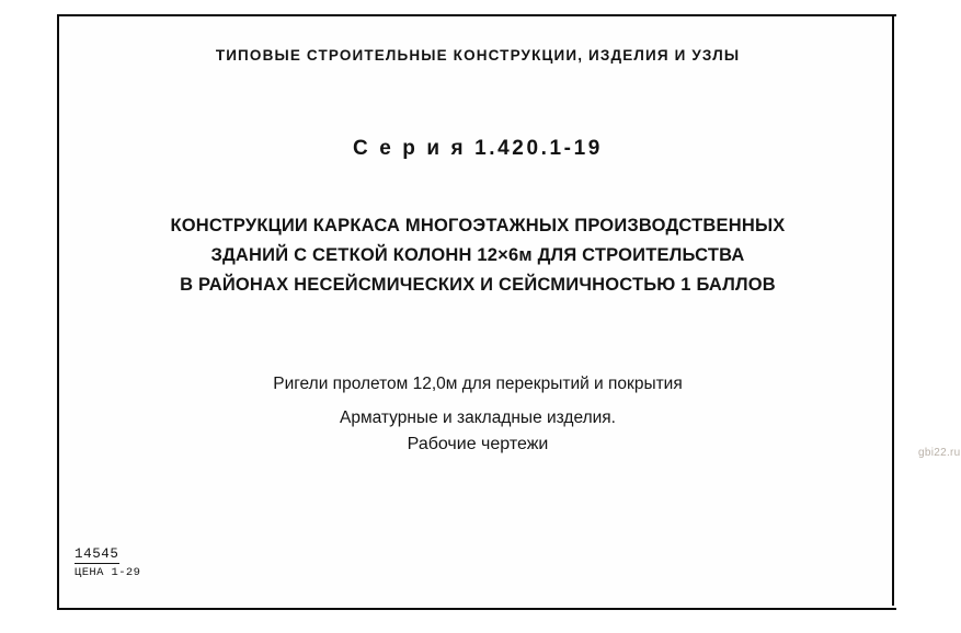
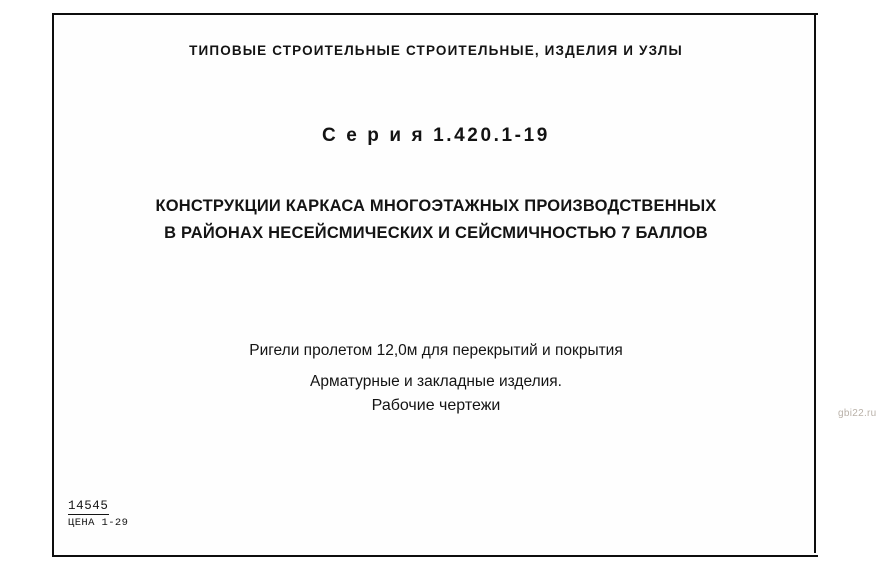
- ТИПОВЫЕ СТРОИТЕЛЬНЫЕ КОНСТРУКЦИИ, ИЗДЕЛИЯ И УЗЛЫ
+ ТИПОВЫЕ СТРОИТЕЛЬНЫЕ СТРОИТЕЛЬНЫЕ, ИЗДЕЛИЯ И УЗЛЫ
  С е р и я 1.420.1-19
  КОНСТРУКЦИИ КАРКАСА МНОГОЭТАЖНЫХ ПРОИЗВОДСТВЕННЫХ
- ЗДАНИЙ С СЕТКОЙ КОЛОНН 12×6м ДЛЯ СТРОИТЕЛЬСТВА
- В РАЙОНАХ НЕСЕЙСМИЧЕСКИХ И СЕЙСМИЧНОСТЬЮ 1 БАЛЛОВ
+ В РАЙОНАХ НЕСЕЙСМИЧЕСКИХ И СЕЙСМИЧНОСТЬЮ 7 БАЛЛОВ
  Ригели пролетом 12,0м для перекрытий и покрытия
  Арматурные и закладные изделия.
  Рабочие чертежи
  14545
  ЦЕНА 1-29
  gbi22.ru
